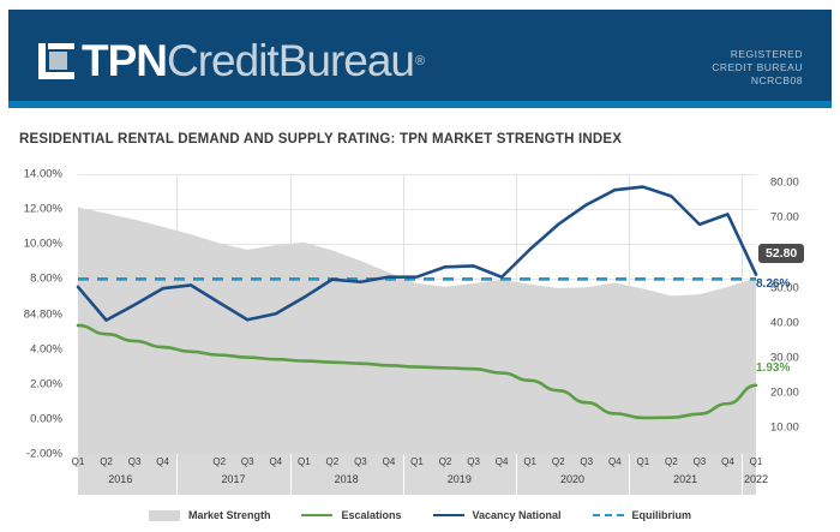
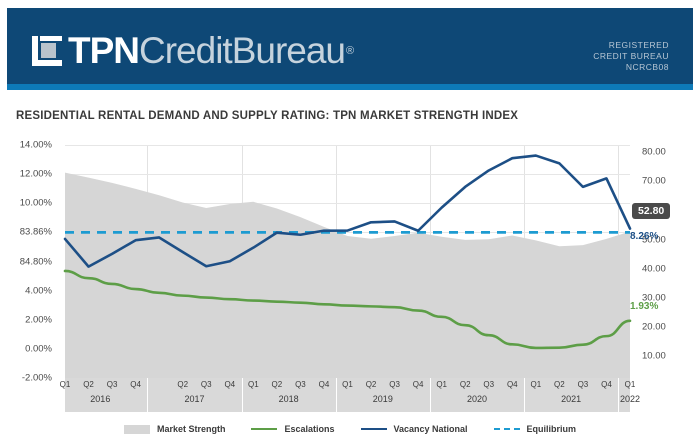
  TPN
  CreditBureau
  ®
  REGISTERED
  CREDIT BUREAU
  NCRCB08
  RESIDENTIAL RENTAL DEMAND AND SUPPLY RATING: TPN MARKET STRENGTH INDEX
  -2.00%
  0.00%
  2.00%
  4.00%
  84.80%
- 8.00%
+ 83.86%
  10.00%
  12.00%
  14.00%
  10.00
  20.00
  30.00
  40.00
  50.00
  70.00
  80.00
  Q1
  Q2
  Q3
  Q4
  Q2
  Q3
  Q4
  Q1
  Q2
  Q3
  Q4
  Q1
  Q2
  Q3
  Q4
  Q1
  Q2
  Q3
  Q4
  Q1
  Q2
  Q3
  Q4
  Q1
  2016
  2017
  2018
  2019
  2020
  2021
  2022
  Market Strength
  Escalations
  Vacancy National
  Equilibrium
  52.80
  8.26%
  1.93%
